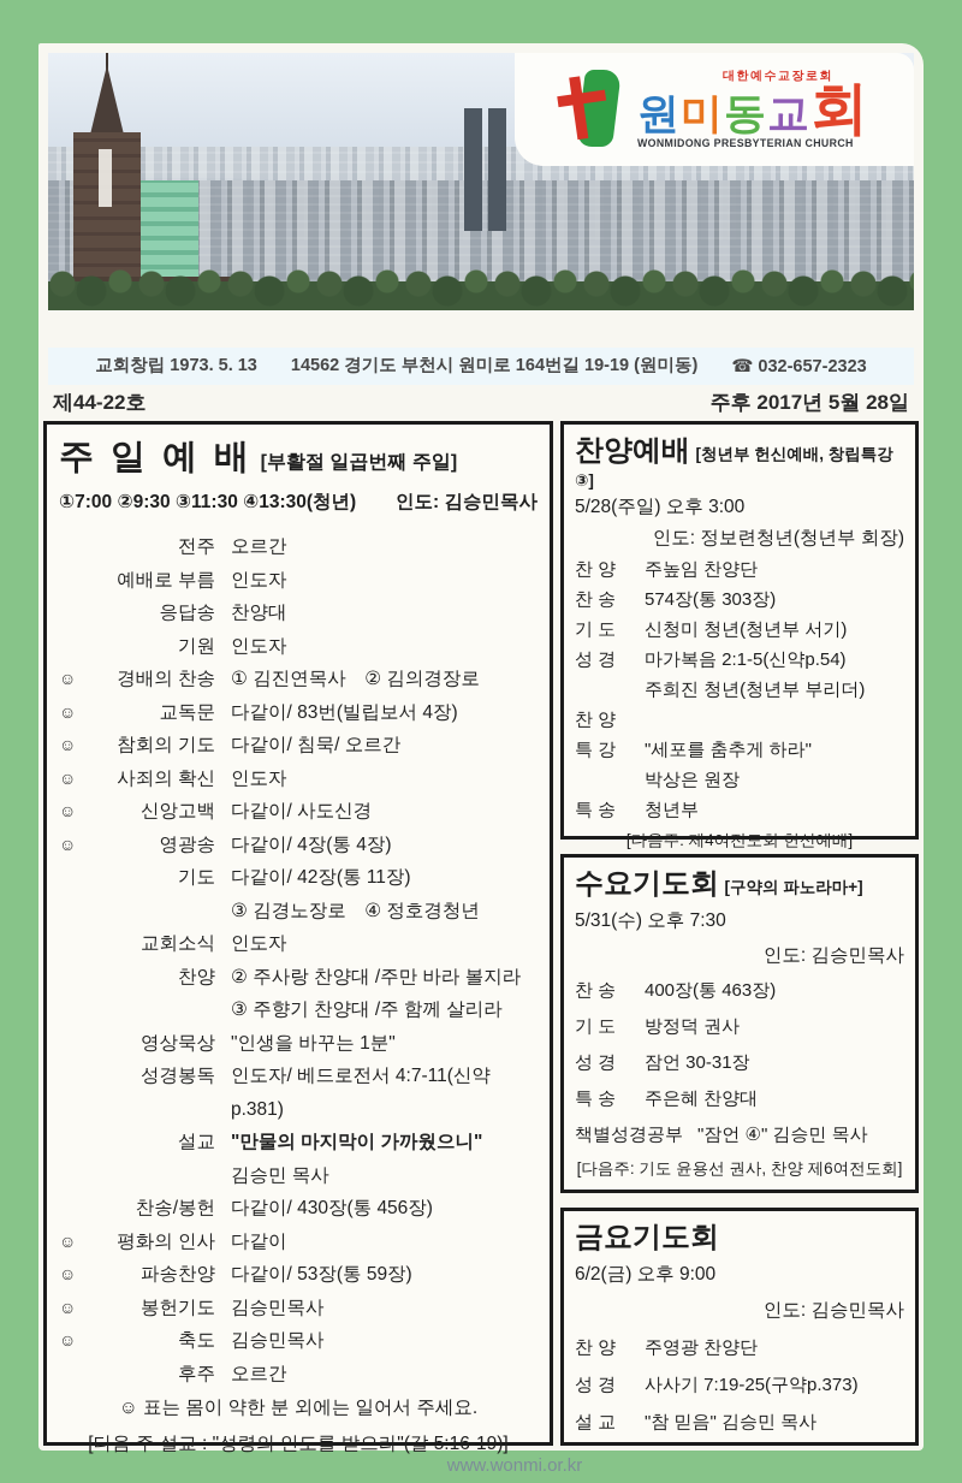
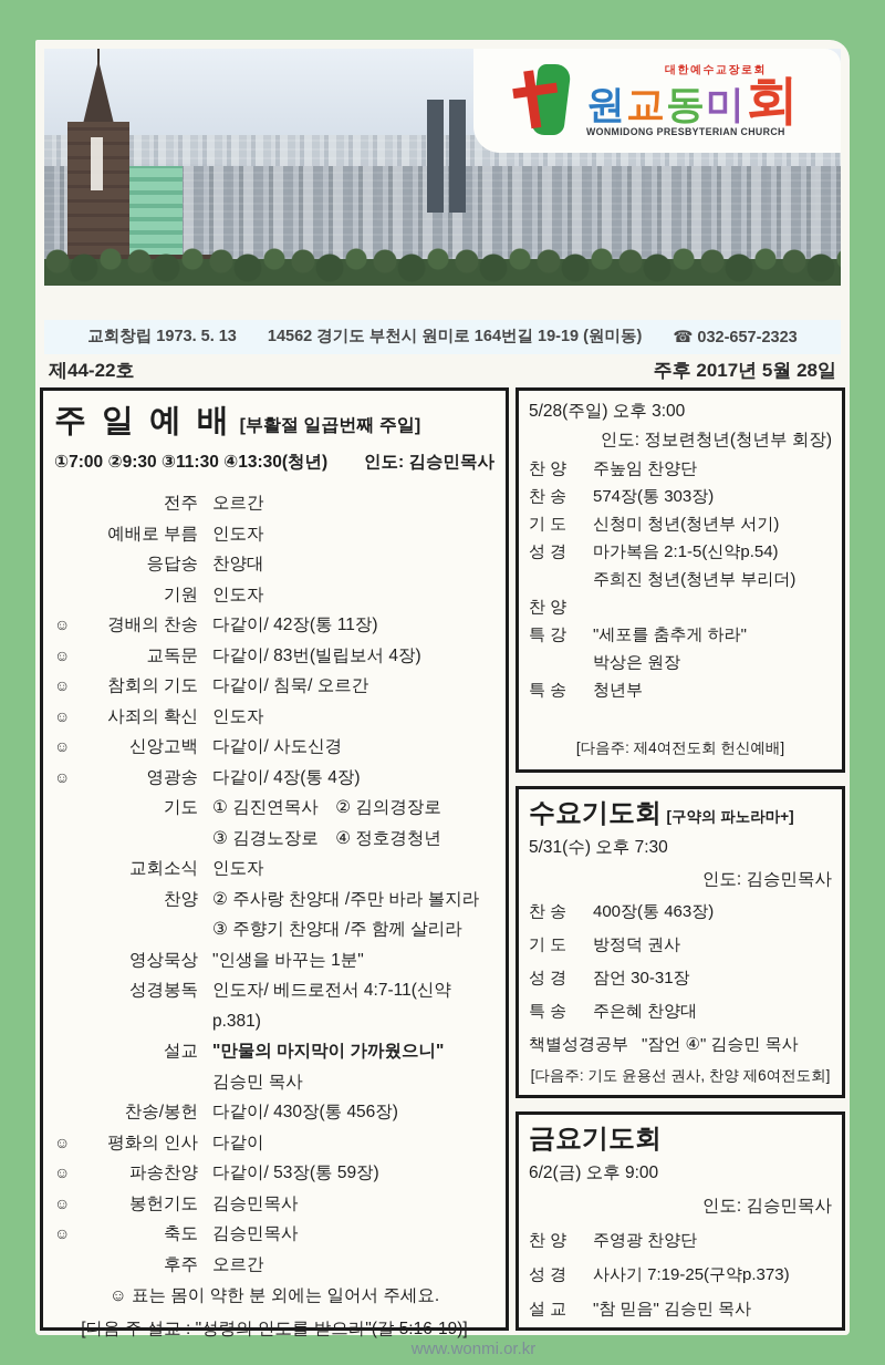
  대한예수교장로회
  원
- 미
+ 교
  동
- 교
+ 미
  회
  WONMIDONG PRESBYTERIAN CHURCH
  교회창립 1973. 5. 13
  14562 경기도 부천시 원미로 164번길 19-19 (원미동)
  ☎ 032-657-2323
  제44-22호
  주후 2017년 5월 28일
  주 일 예 배 [부활절 일곱번째 주일]
  ①7:00 ②9:30 ③11:30 ④13:30(청년)
  인도: 김승민목사
  전주
  오르간
  예배로 부름
  인도자
  응답송
  찬양대
  기원
  인도자
  ☺
  경배의 찬송
- ① 김진연목사 ② 김의경장로
+ 다같이/ 42장(통 11장)
  ☺
  교독문
  다같이/ 83번(빌립보서 4장)
  ☺
  참회의 기도
  다같이/ 침묵/ 오르간
  ☺
  사죄의 확신
  인도자
  ☺
  신앙고백
  다같이/ 사도신경
  ☺
  영광송
  다같이/ 4장(통 4장)
  기도
- 다같이/ 42장(통 11장)
+ ① 김진연목사 ② 김의경장로
  ③ 김경노장로 ④ 정호경청년
  교회소식
  인도자
  찬양
  ② 주사랑 찬양대 /주만 바라 볼지라
  ③ 주향기 찬양대 /주 함께 살리라
  영상묵상
  "인생을 바꾸는 1분"
  성경봉독
  인도자/ 베드로전서 4:7-11(신약p.381)
  설교
  "만물의 마지막이 가까웠으니"
  김승민 목사
  찬송/봉헌
  다같이/ 430장(통 456장)
  ☺
  평화의 인사
  다같이
  ☺
  파송찬양
  다같이/ 53장(통 59장)
  ☺
  봉헌기도
  김승민목사
  ☺
  축도
  김승민목사
  후주
  오르간
  ☺ 표는 몸이 약한 분 외에는 일어서 주세요.
  [다음 주 설교 : "성령의 인도를 받으라"(갈 5:16-19)]
- 찬양예배 [청년부 헌신예배, 창립특강③]
  5/28(주일) 오후 3:00
  인도: 정보련청년(청년부 회장)
  찬 양
  주높임 찬양단
  찬 송
  574장(통 303장)
  기 도
  신청미 청년(청년부 서기)
  성 경
  마가복음 2:1-5(신약p.54)
  주희진 청년(청년부 부리더)
  찬 양
  특 강
  "세포를 춤추게 하라"
  박상은 원장
  특 송
  청년부
  [다음주: 제4여전도회 헌신예배]
  수요기도회 [구약의 파노라마+]
  5/31(수) 오후 7:30
  인도: 김승민목사
  찬 송
  400장(통 463장)
  기 도
  방정덕 권사
  성 경
  잠언 30-31장
  특 송
  주은혜 찬양대
  책별성경공부
  "잠언 ④" 김승민 목사
  [다음주: 기도 윤용선 권사, 찬양 제6여전도회]
  금요기도회
  6/2(금) 오후 9:00
  인도: 김승민목사
  찬 양
  주영광 찬양단
  성 경
  사사기 7:19-25(구약p.373)
  설 교
  "참 믿음" 김승민 목사
  www.wonmi.or.kr
